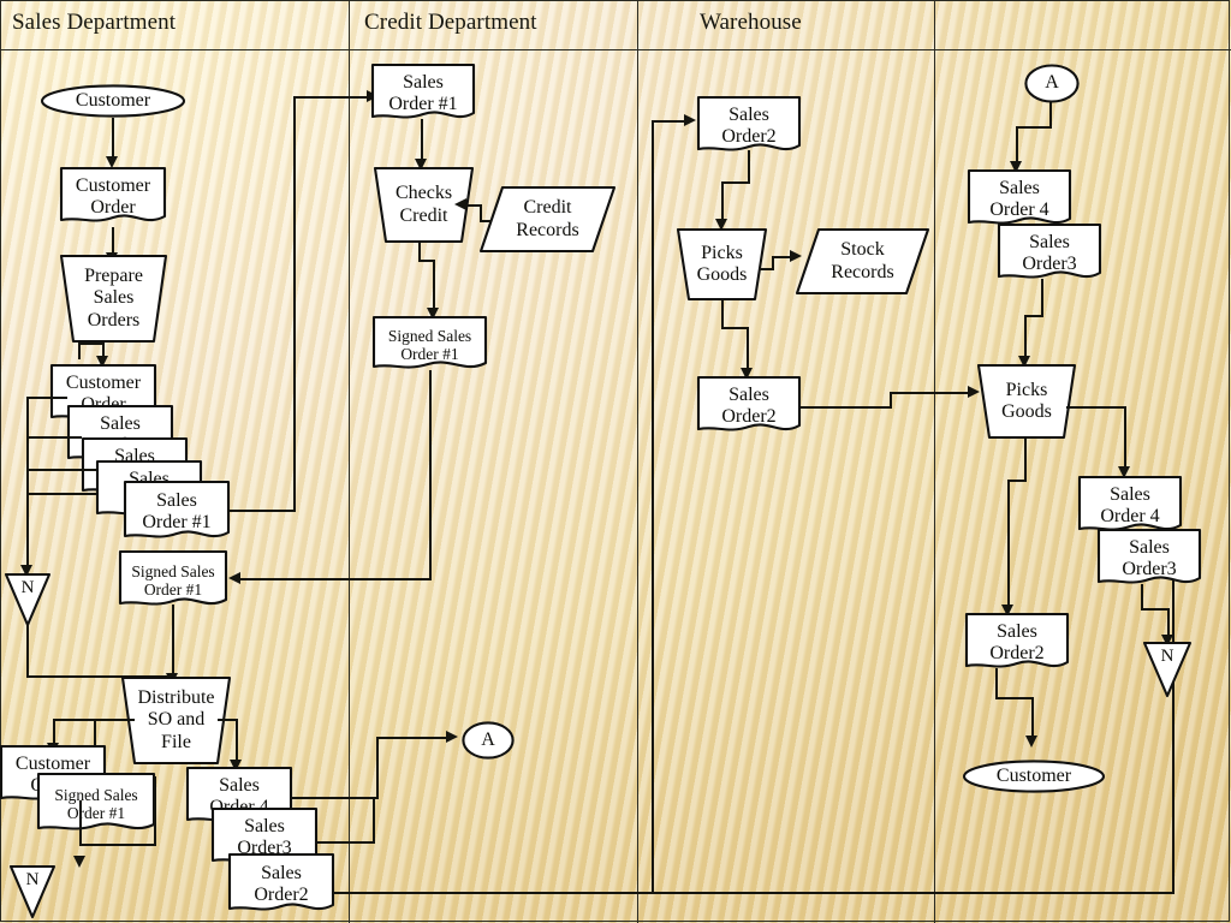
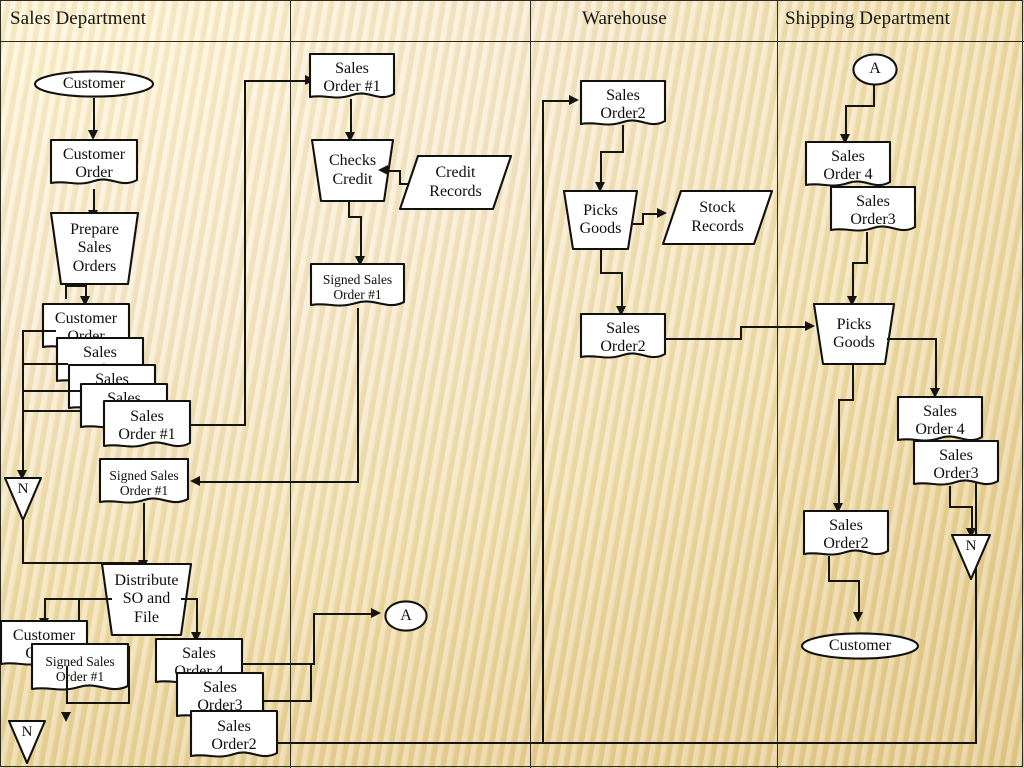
  Sales Department
- Credit Department
  Warehouse
+ Shipping Department
  Customer
  Customer
  Order
  Prepare
  Sales
  Orders
  Customer
  Order
  Sales
  Sales
  Sales
  Sales
  Order #1
  N
  Signed Sales
  Order #1
  Distribute
  SO and
  File
  Customer
  Signed Sales
  Oder #1
  N
  Sales
  Order 4
  Sales
  Order3
  Sales
  Order2
  Sales
  Order #1
  Checks
  Credit
  Credit
  Records
  Signed Sales
  Order #1
  A
  Sales
  Order2
  Picks
  Goods
  Stock
  Records
  Sales
  Order2
  A
  Sales
  Order 4
  Sales
  Order3
  Picks
  Goods
  Sales
  Order 4
  Sales
  Order3
  N
  Sales
  Order2
  Customer
